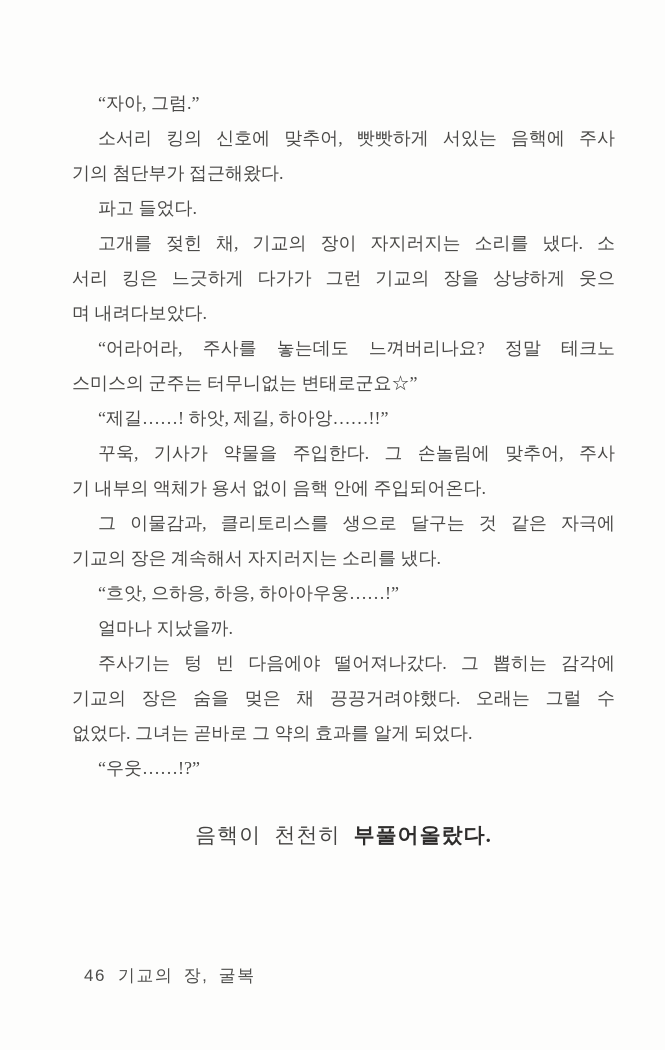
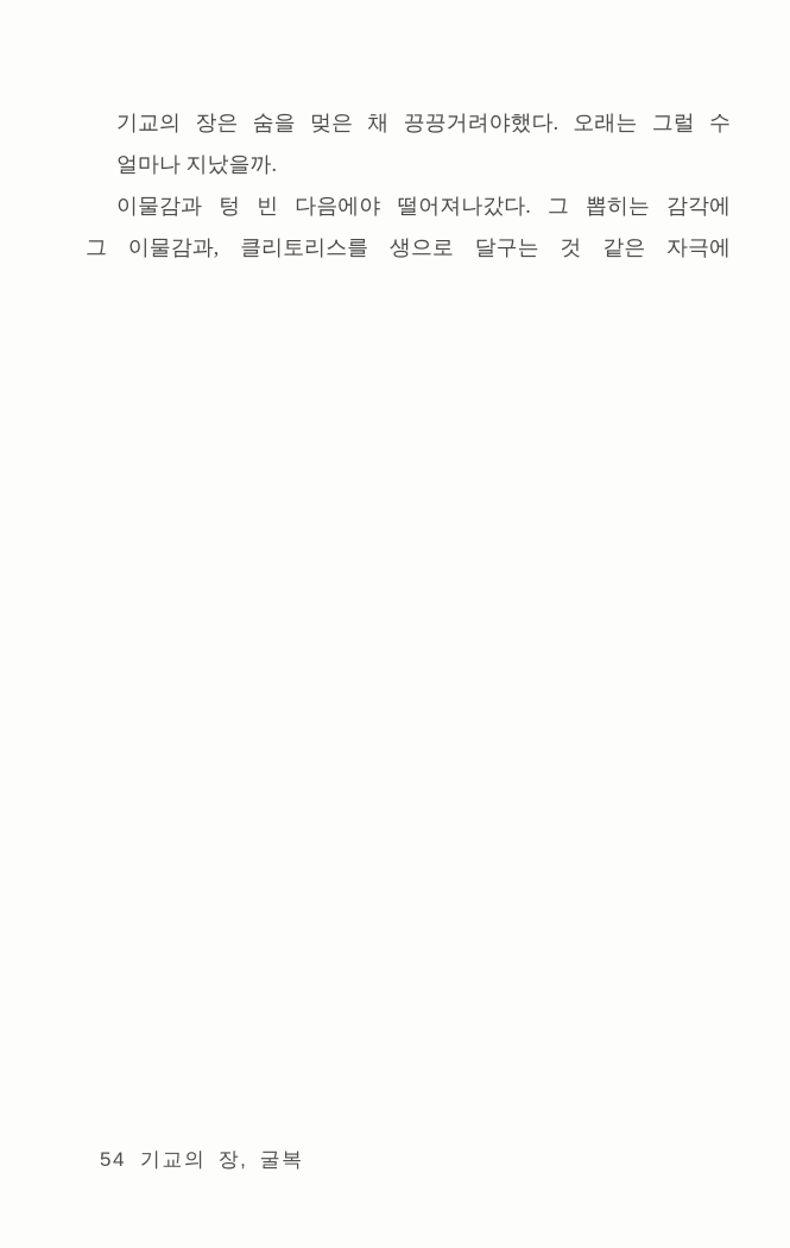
- “자아, 그럼.”
- 소서리 킹의 신호에 맞추어, 빳빳하게 서있는 음핵에 주사
- 기의 첨단부가 접근해왔다.
- 파고 들었다.
- 고개를 젖힌 채, 기교의 장이 자지러지는 소리를 냈다. 소
- 서리 킹은 느긋하게 다가가 그런 기교의 장을 상냥하게 웃으
- 며 내려다보았다.
- “어라어라, 주사를 놓는데도 느껴버리나요? 정말 테크노
- 스미스의 군주는 터무니없는 변태로군요☆”
- “제길……! 하앗, 제길, 하아앙……!!”
- 꾸욱, 기사가 약물을 주입한다. 그 손놀림에 맞추어, 주사
- 기 내부의 액체가 용서 없이 음핵 안에 주입되어온다.
- 그 이물감과, 클리토리스를 생으로 달구는 것 같은 자극에
+ 기교의 장은 숨을 멎은 채 끙끙거려야했다. 오래는 그럴 수
- 기교의 장은 계속해서 자지러지는 소리를 냈다.
- “흐앗, 으하응, 하응, 하아아우웅……!”
  얼마나 지났을까.
- 주사기는 텅 빈 다음에야 떨어져나갔다. 그 뽑히는 감각에
+ 이물감과 텅 빈 다음에야 떨어져나갔다. 그 뽑히는 감각에
- 기교의 장은 숨을 멎은 채 끙끙거려야했다. 오래는 그럴 수
+ 그 이물감과, 클리토리스를 생으로 달구는 것 같은 자극에
- 없었다. 그녀는 곧바로 그 약의 효과를 알게 되었다.
- “우웃……!?”
- 음핵이 천천히 부풀어올랐다.
- 46 기교의 장, 굴복
+ 54 기교의 장, 굴복
